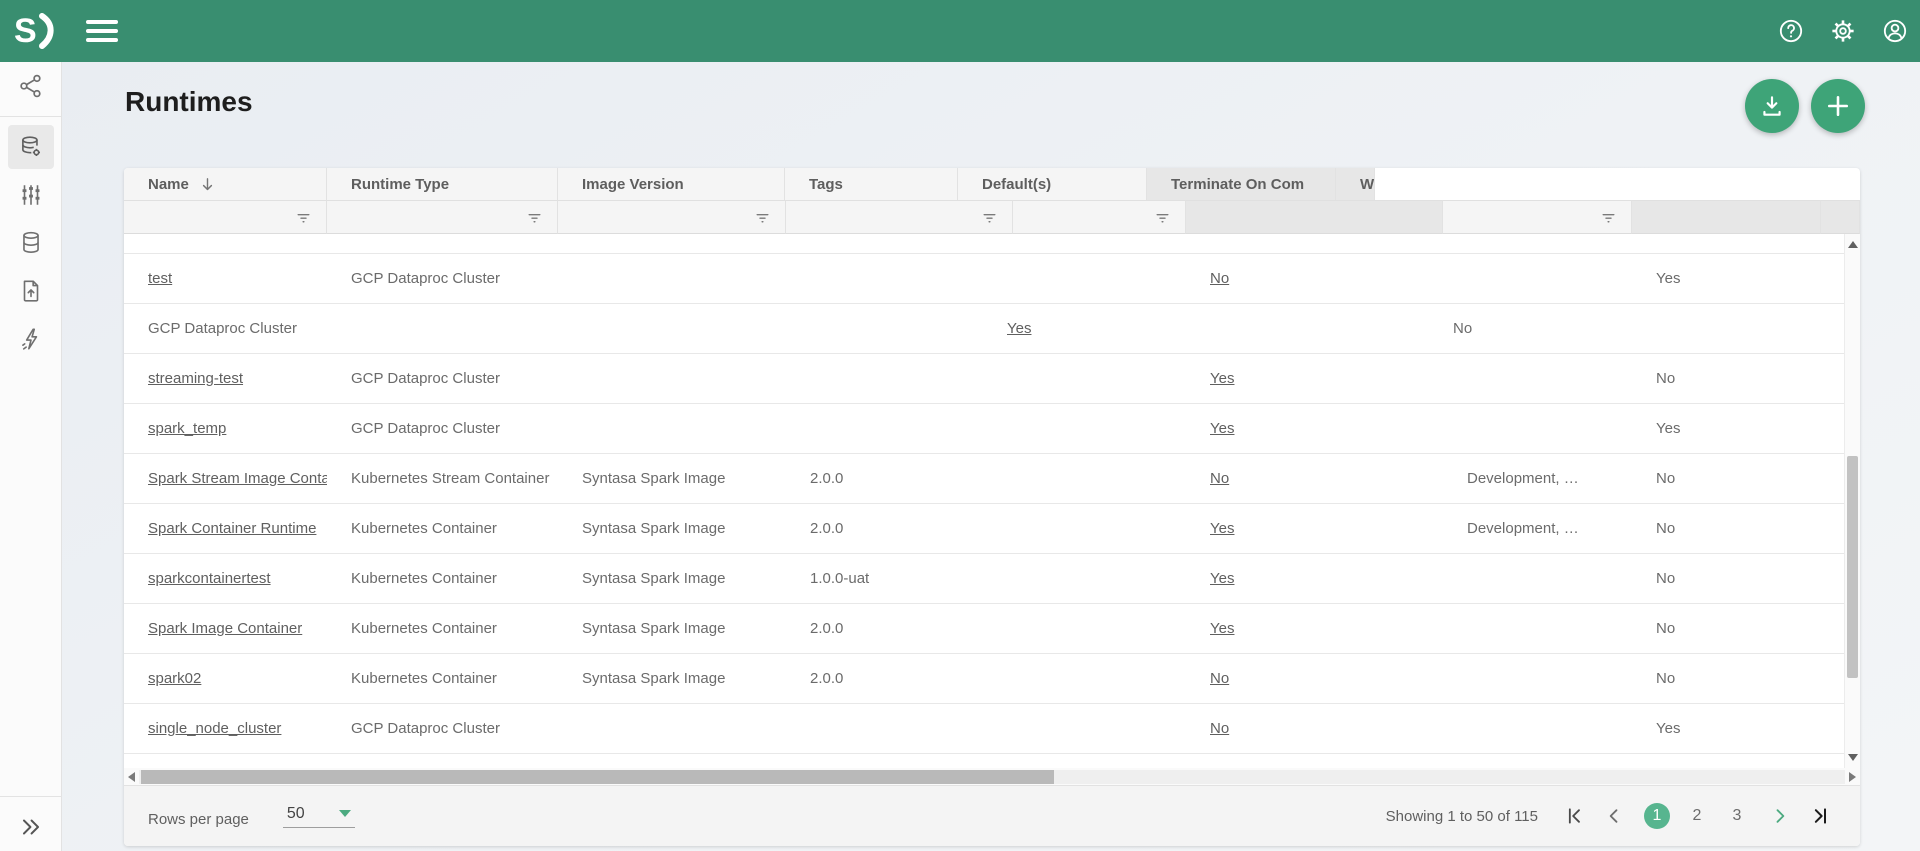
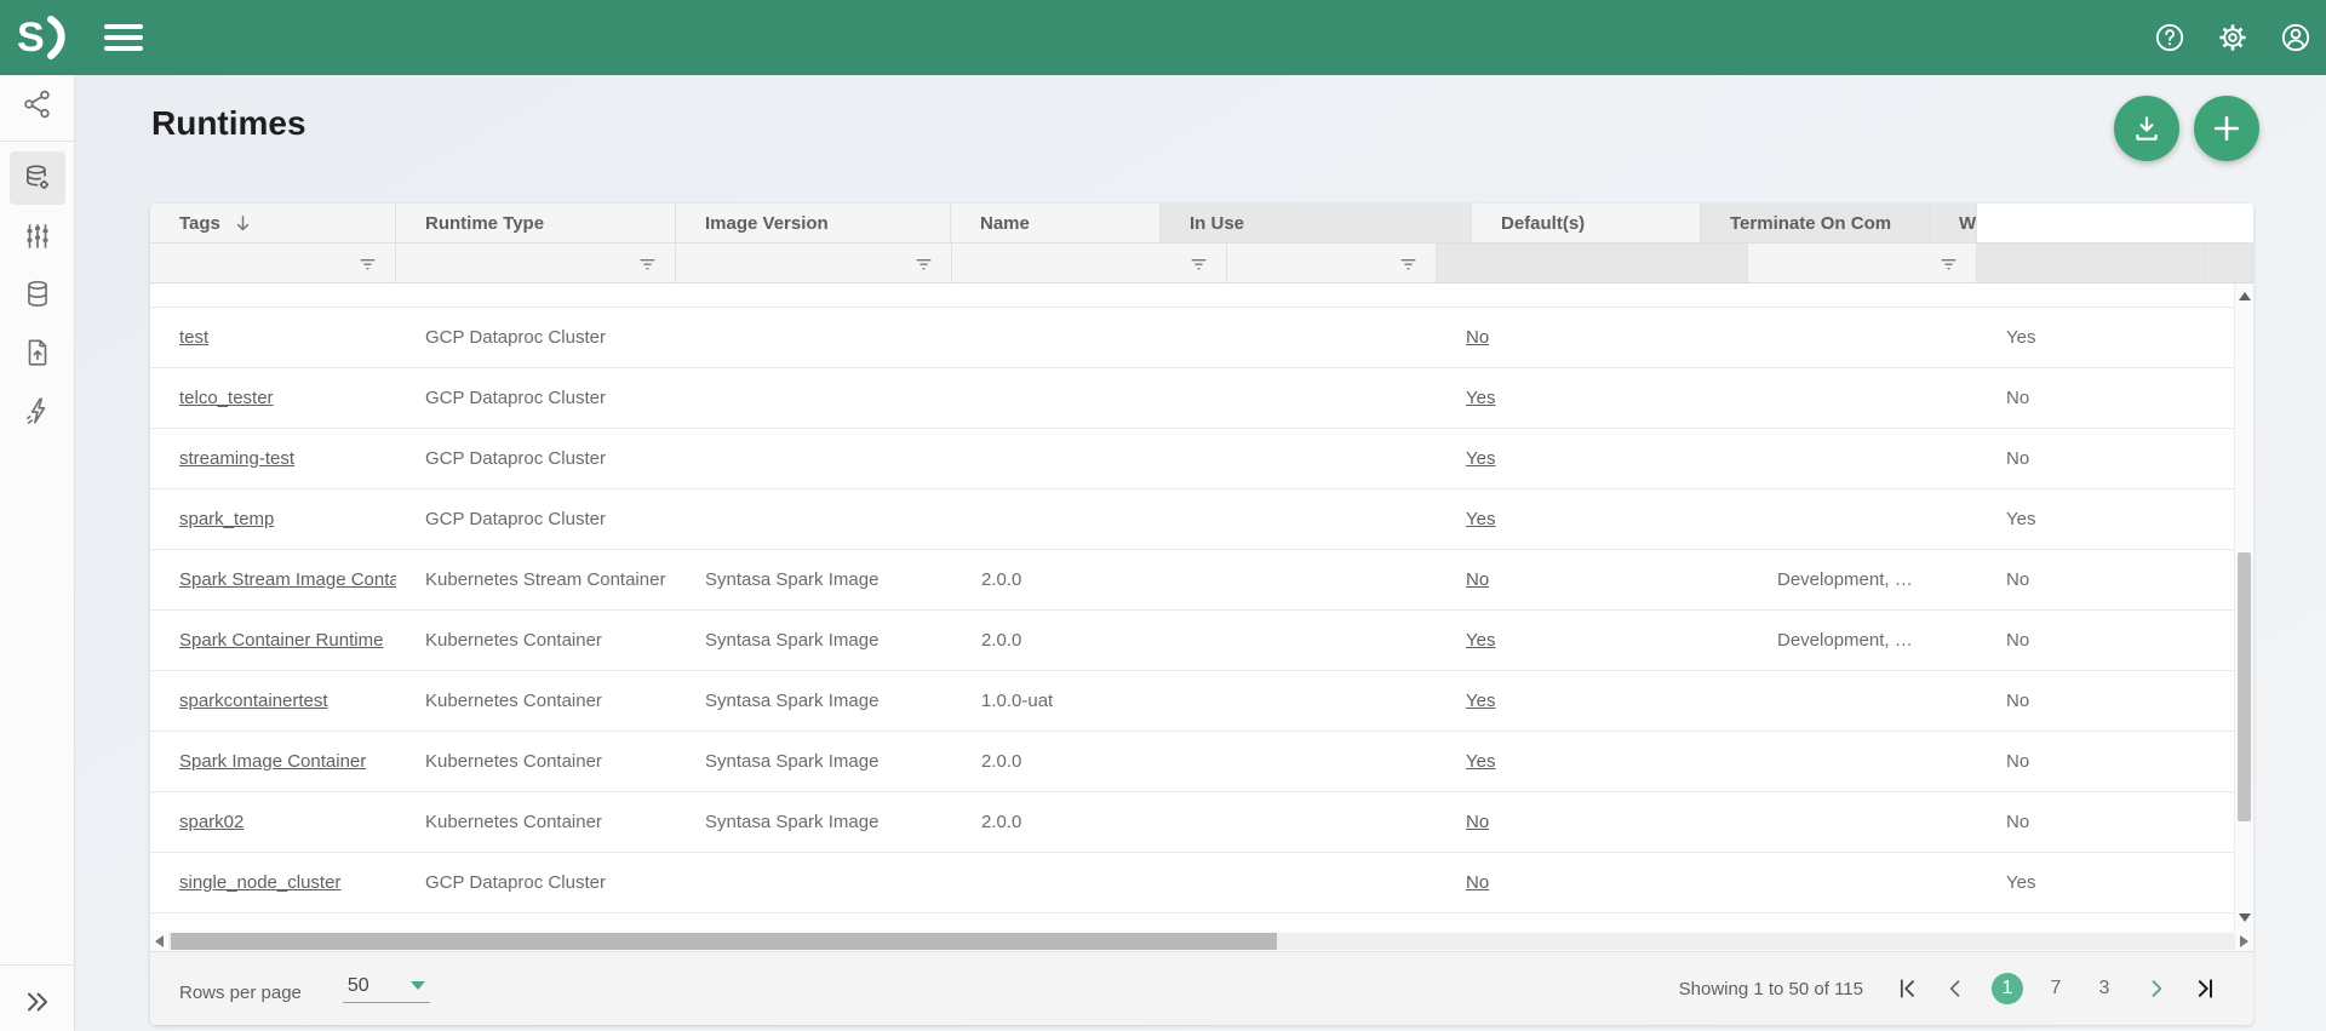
  S
  Runtimes
- Name
+ Tags
  Runtime Type
  Image Version
- Tags
+ Name
+ In Use
  Default(s)
  Terminate On Com
  W
  test
  GCP Dataproc Cluster
  No
  Yes
+ telco_tester
  GCP Dataproc Cluster
  Yes
  No
  streaming-test
  GCP Dataproc Cluster
  Yes
  No
  spark_temp
  GCP Dataproc Cluster
  Yes
  Yes
  Spark Stream Image Conta
  Kubernetes Stream Container
  Syntasa Spark Image
  2.0.0
  No
  Development, …
  No
  Spark Container Runtime
  Kubernetes Container
  Syntasa Spark Image
  2.0.0
  Yes
  Development, …
  No
  sparkcontainertest
  Kubernetes Container
  Syntasa Spark Image
  1.0.0-uat
  Yes
  No
  Spark Image Container
  Kubernetes Container
  Syntasa Spark Image
  2.0.0
  Yes
  No
  spark02
  Kubernetes Container
  Syntasa Spark Image
  2.0.0
  No
  No
  single_node_cluster
  GCP Dataproc Cluster
  No
  Yes
  Rows per page
  50
  Showing 1 to 50 of 115
  1
- 2
+ 7
  3
